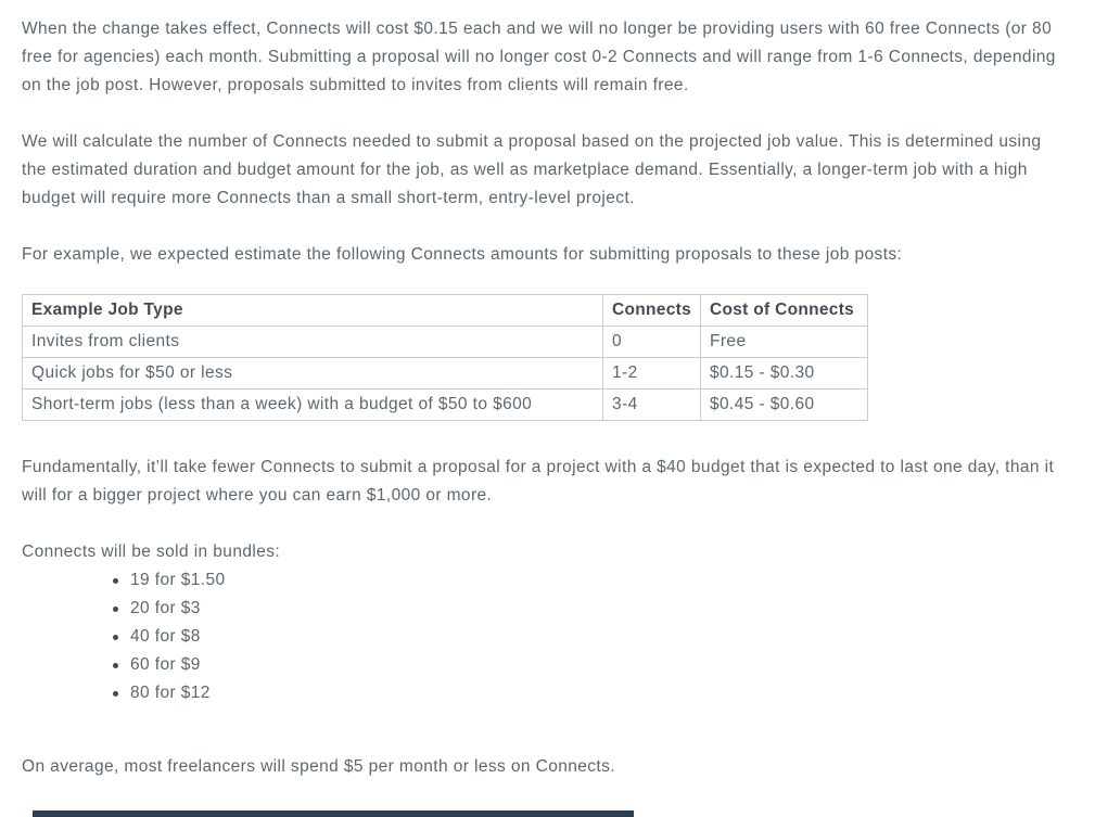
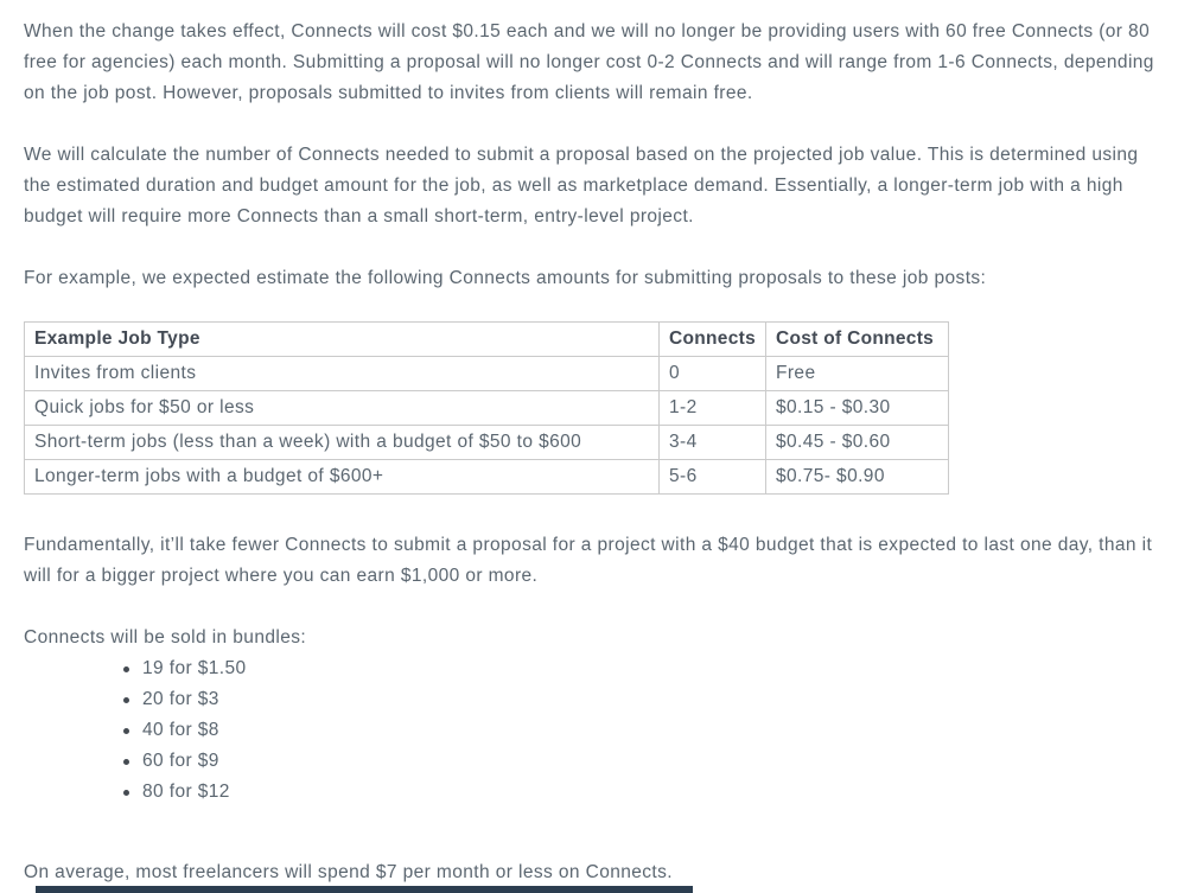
  When the change takes effect, Connects will cost $0.15 each and we will no longer be providing users with 60 free Connects (or 80 free for agencies) each month. Submitting a proposal will no longer cost 0-2 Connects and will range from 1-6 Connects, depending on the job post. However, proposals submitted to invites from clients will remain free.
  We will calculate the number of Connects needed to submit a proposal based on the projected job value. This is determined using the estimated duration and budget amount for the job, as well as marketplace demand. Essentially, a longer-term job with a high budget will require more Connects than a small short-term, entry-level project.
  For example, we expected estimate the following Connects amounts for submitting proposals to these job posts:
  Example Job Type	Connects	Cost of Connects
  Invites from clients	0	Free
  Quick jobs for $50 or less	1-2	$0.15 - $0.30
  Short-term jobs (less than a week) with a budget of $50 to $600	3-4	$0.45 - $0.60
+ Longer-term jobs with a budget of $600+	5-6	$0.75- $0.90
  Fundamentally, it’ll take fewer Connects to submit a proposal for a project with a $40 budget that is expected to last one day, than it will for a bigger project where you can earn $1,000 or more.
  Connects will be sold in bundles:
  19 for $1.50
  20 for $3
  40 for $8
  60 for $9
  80 for $12
- On average, most freelancers will spend $5 per month or less on Connects.
+ On average, most freelancers will spend $7 per month or less on Connects.
